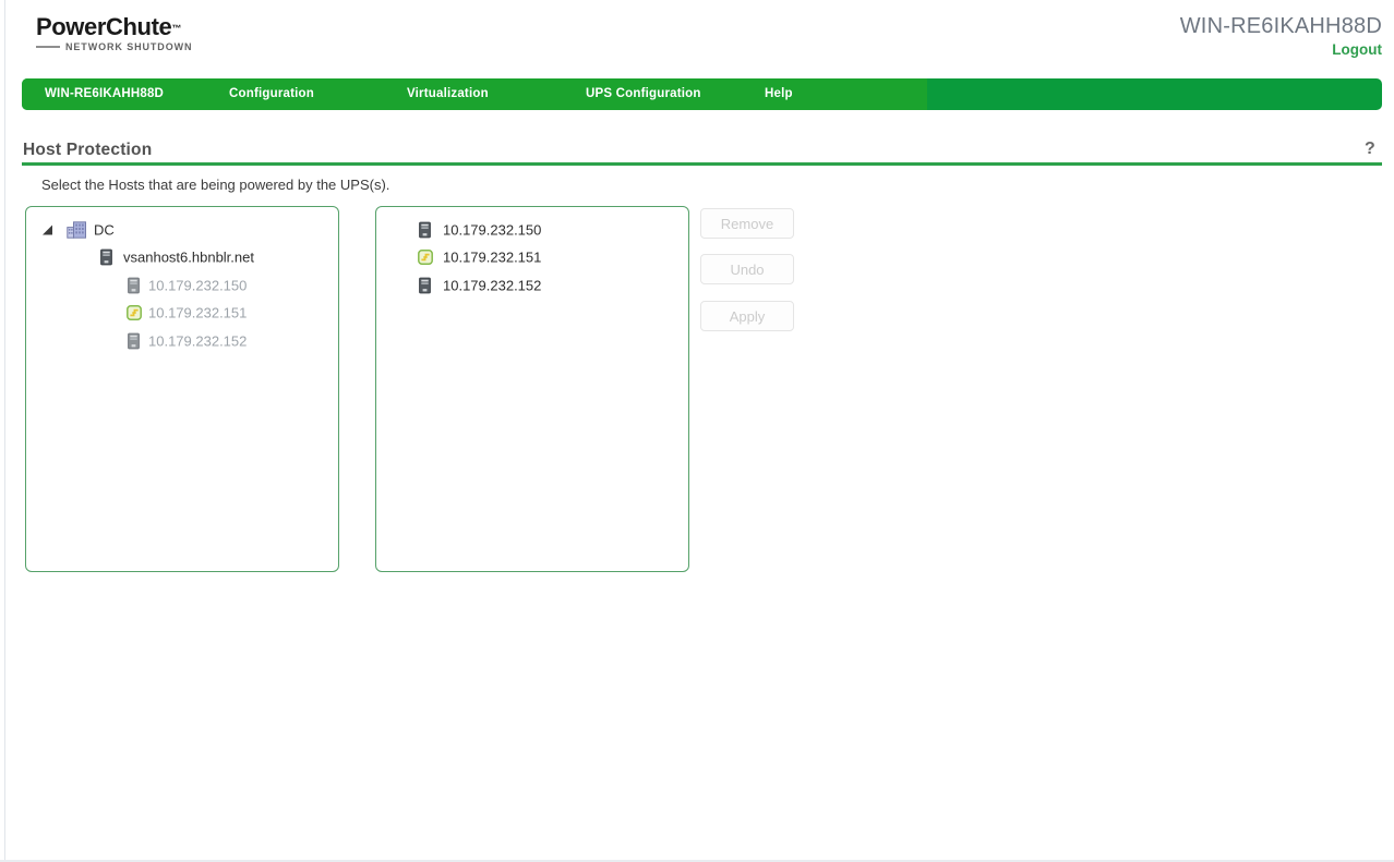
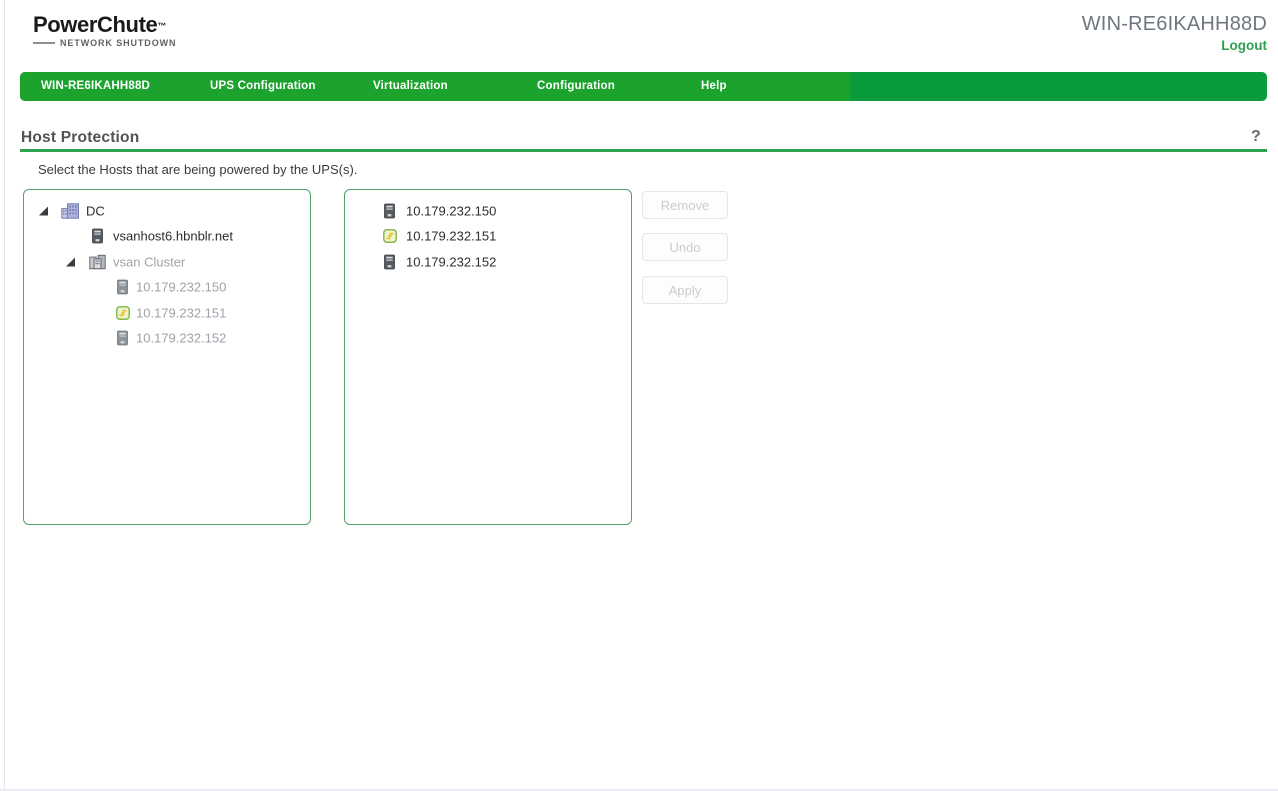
  PowerChute™
  NETWORK SHUTDOWN
  WIN-RE6IKAHH88D
  Logout
  WIN-RE6IKAHH88D
- Configuration
+ UPS Configuration
  Virtualization
- UPS Configuration
+ Configuration
  Help
  Host Protection
  ?
  Select the Hosts that are being powered by the UPS(s).
  DC
  vsanhost6.hbnblr.net
+ vsan Cluster
  10.179.232.150
  10.179.232.151
  10.179.232.152
  10.179.232.150
  10.179.232.151
  10.179.232.152
  Remove
  Undo
  Apply
